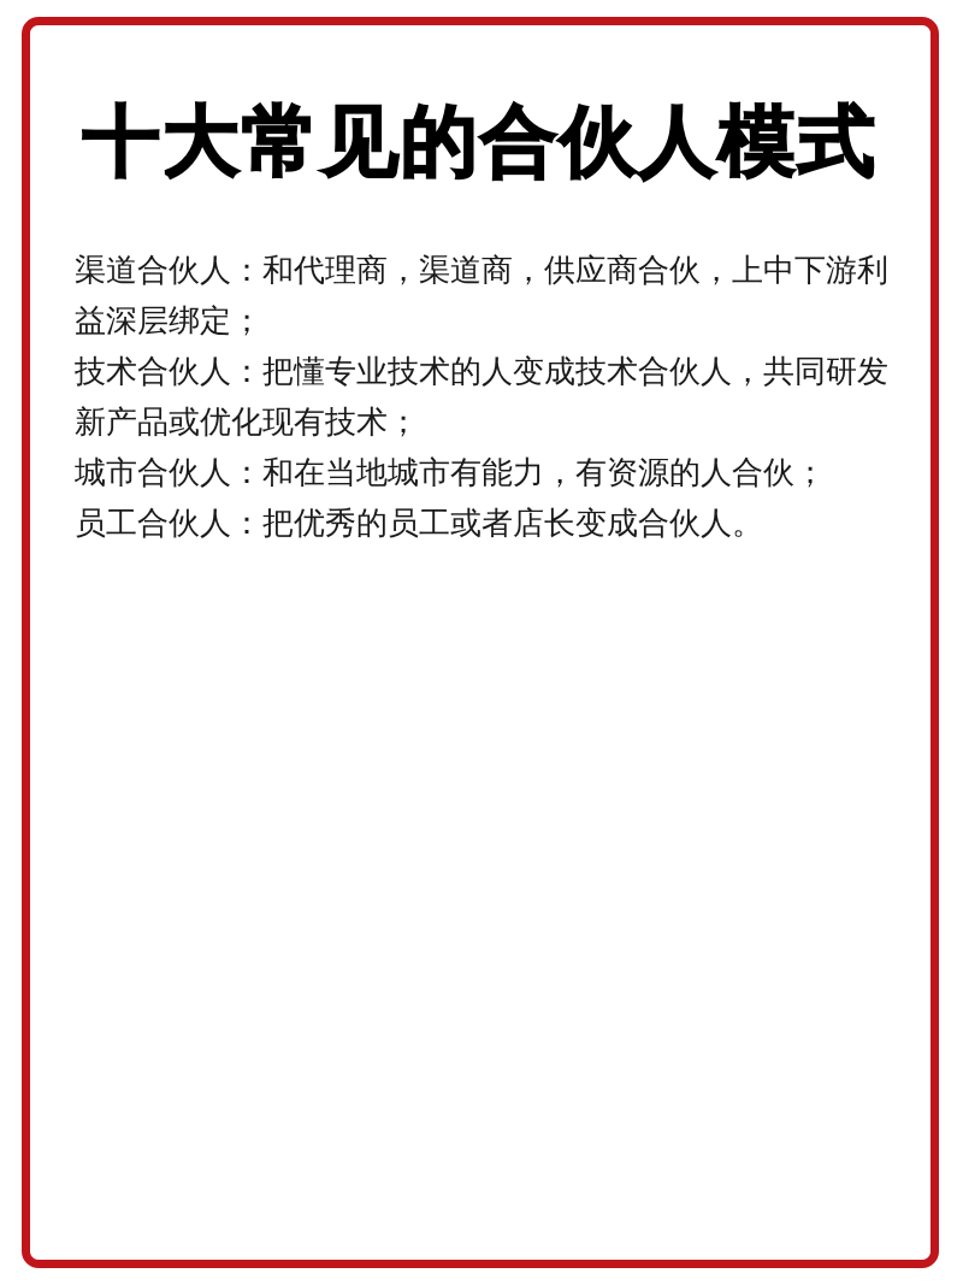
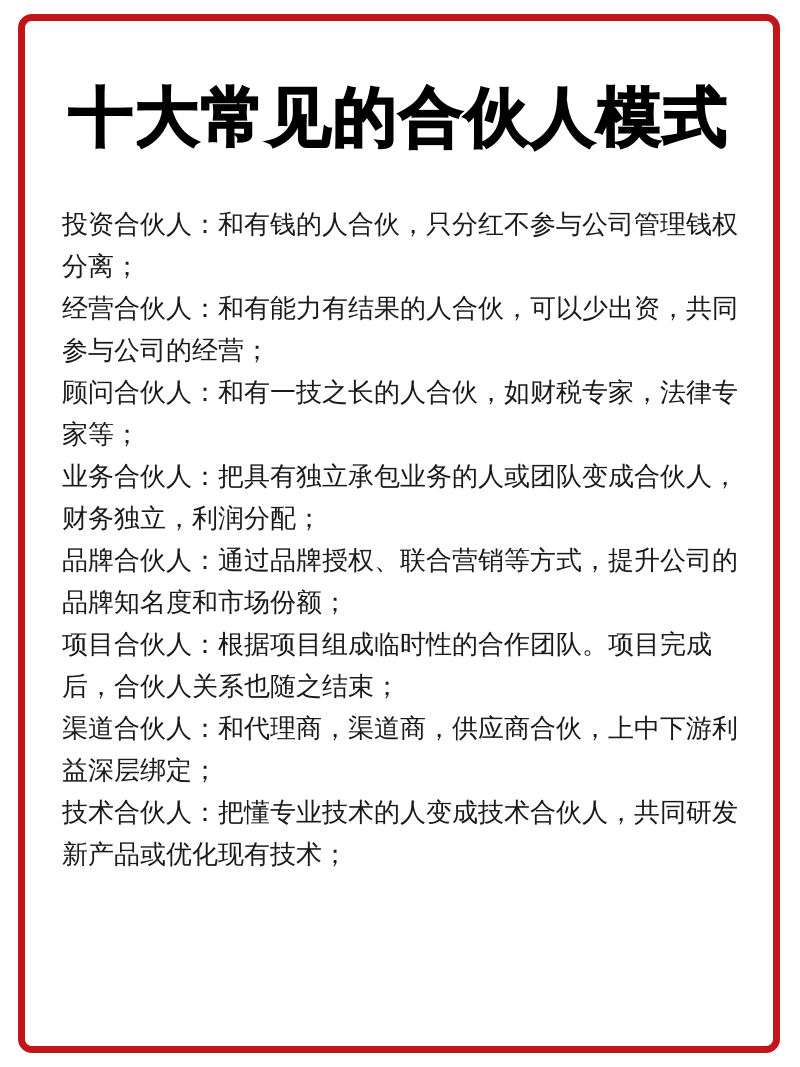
  十大常见的合伙人模式
+ 投资合伙人：和有钱的人合伙，只分红不参与公司管理钱权分离；
+ 经营合伙人：和有能力有结果的人合伙，可以少出资，共同参与公司的经营；
+ 顾问合伙人：和有一技之长的人合伙，如财税专家，法律专家等；
+ 业务合伙人：把具有独立承包业务的人或团队变成合伙人，财务独立，利润分配；
+ 品牌合伙人：通过品牌授权、联合营销等方式，提升公司的品牌知名度和市场份额；
+ 项目合伙人：根据项目组成临时性的合作团队。项目完成后，合伙人关系也随之结束；
  渠道合伙人：和代理商，渠道商，供应商合伙，上中下游利益深层绑定；
  技术合伙人：把懂专业技术的人变成技术合伙人，共同研发新产品或优化现有技术；
- 城市合伙人：和在当地城市有能力，有资源的人合伙；
- 员工合伙人：把优秀的员工或者店长变成合伙人。
